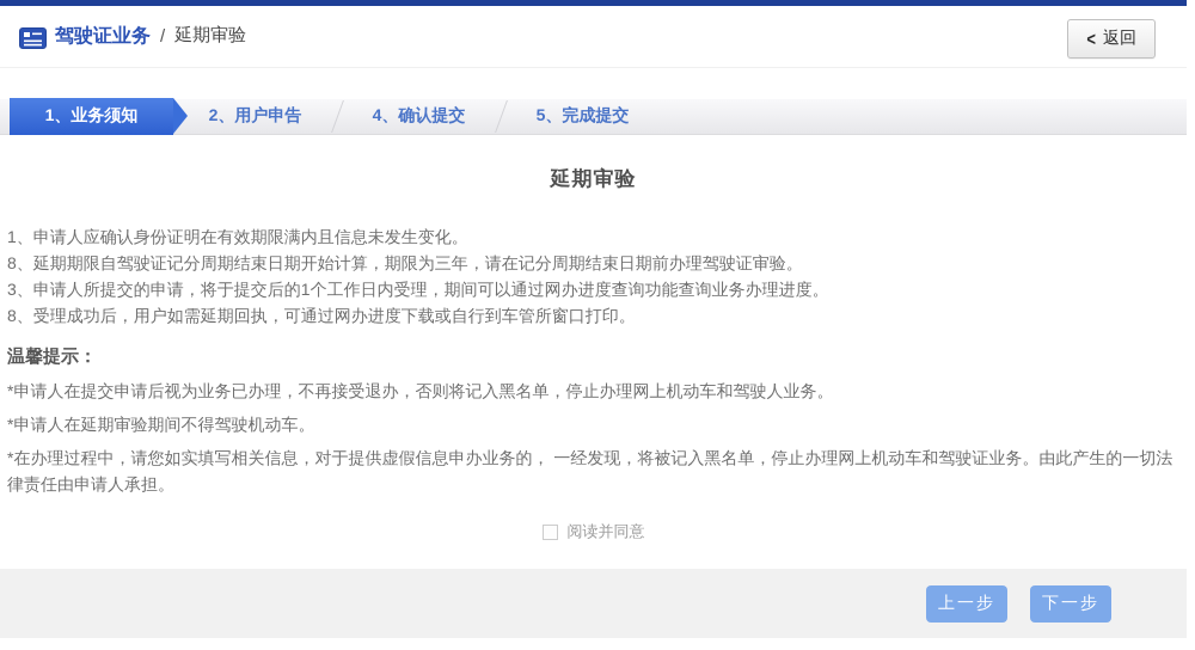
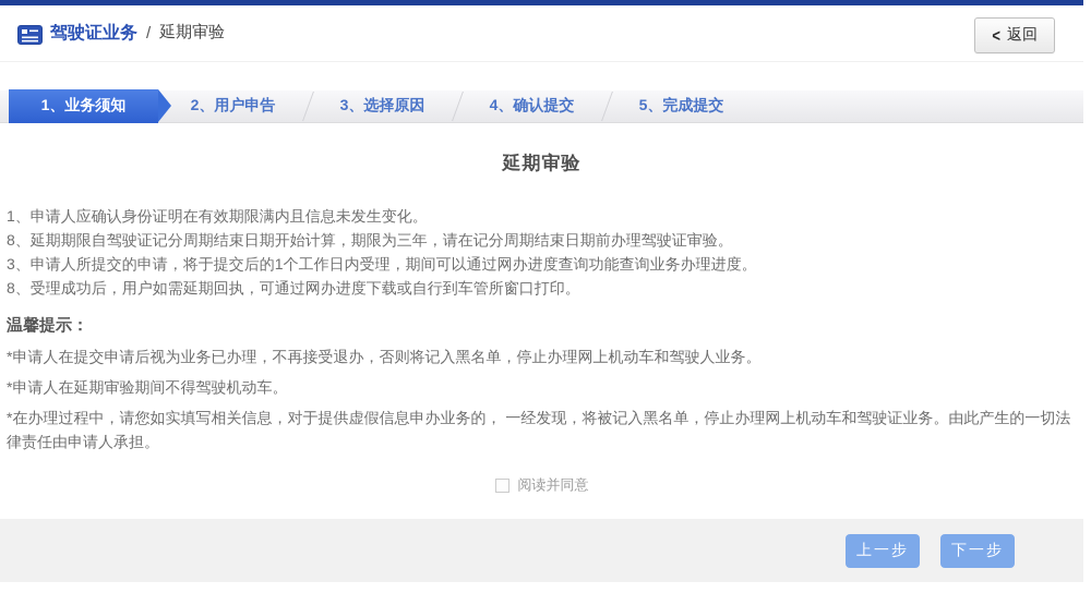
  驾驶证业务
  /
  延期审验
  <
  返回
  1、业务须知
  2、用户申告
+ 3、选择原因
  4、确认提交
  5、完成提交
  延期审验
  1、申请人应确认身份证明在有效期限满内且信息未发生变化。
  8、延期期限自驾驶证记分周期结束日期开始计算，期限为三年，请在记分周期结束日期前办理驾驶证审验。
  3、申请人所提交的申请，将于提交后的1个工作日内受理，期间可以通过网办进度查询功能查询业务办理进度。
  8、受理成功后，用户如需延期回执，可通过网办进度下载或自行到车管所窗口打印。
  温馨提示：
  *申请人在提交申请后视为业务已办理，不再接受退办，否则将记入黑名单，停止办理网上机动车和驾驶人业务。
  *申请人在延期审验期间不得驾驶机动车。
  *在办理过程中，请您如实填写相关信息，对于提供虚假信息申办业务的， 一经发现，将被记入黑名单，停止办理网上机动车和驾驶证业务。由此产生的一切法律责任由申请人承担。
  阅读并同意
  上一步
  下一步
